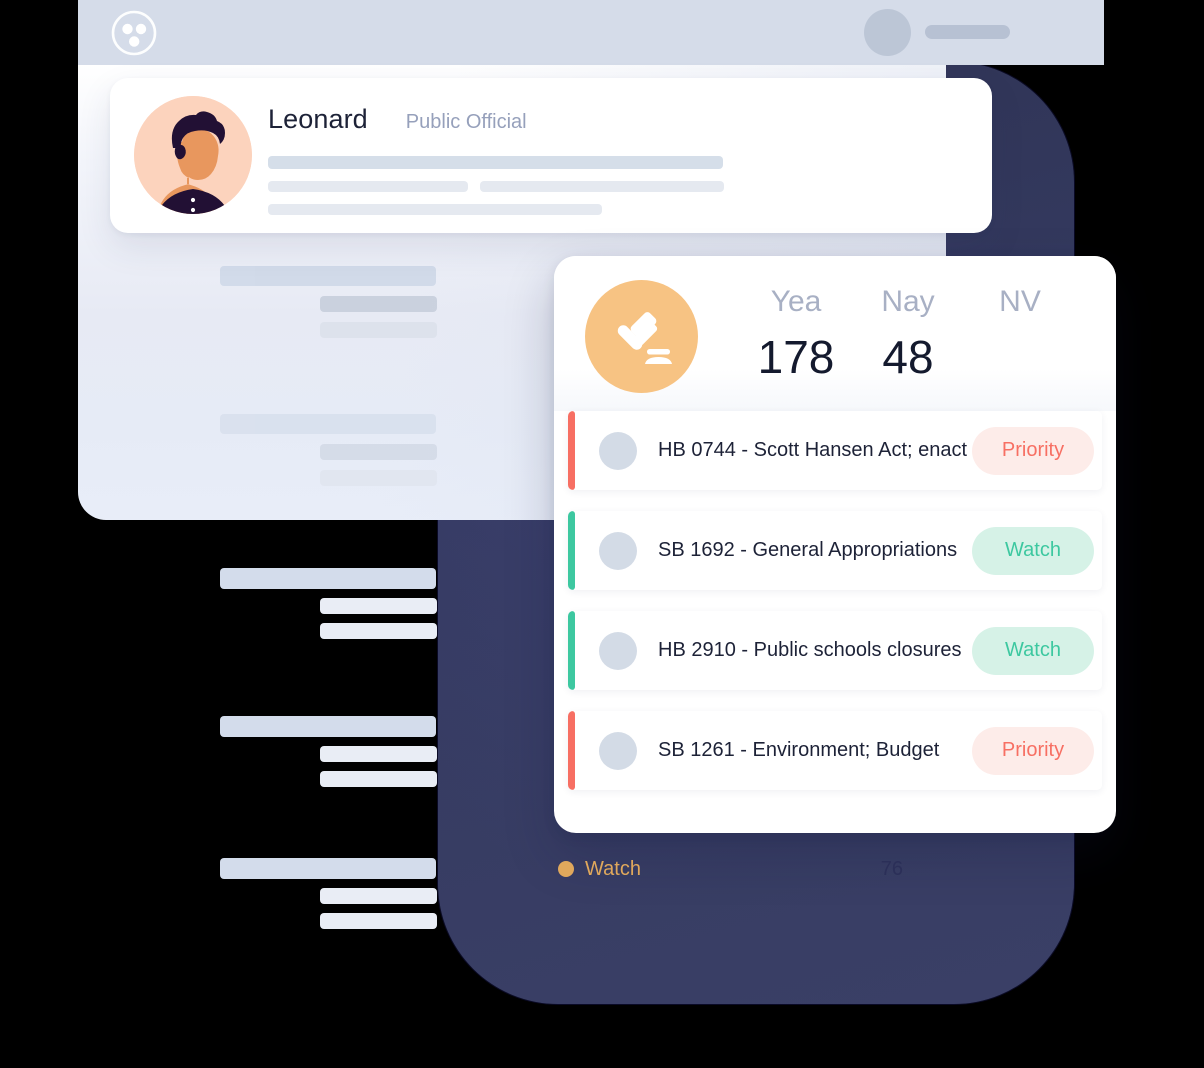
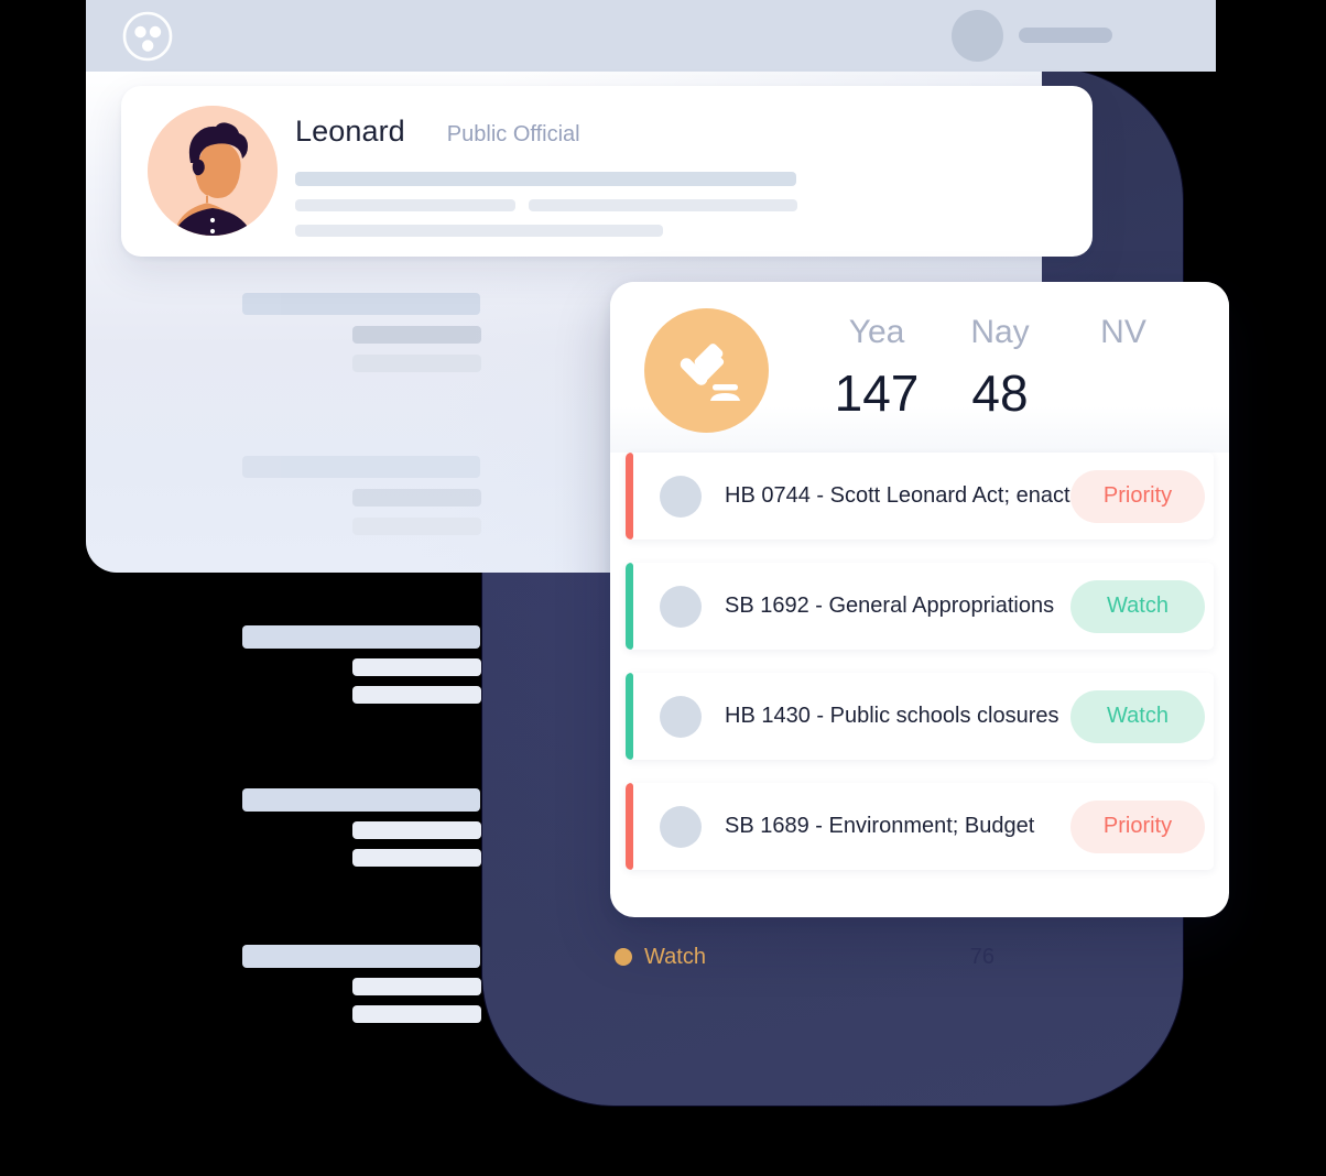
  Leonard
  Public Official
  Yea
- 178
+ 147
  Nay
  48
  NV
- HB 0744 - Scott Hansen Act; enact
+ HB 0744 - Scott Leonard Act; enact
  Priority
  SB 1692 - General Appropriations
  Watch
- HB 2910 - Public schools closures
+ HB 1430 - Public schools closures
  Watch
- SB 1261 - Environment; Budget
+ SB 1689 - Environment; Budget
  Priority
  Watch
